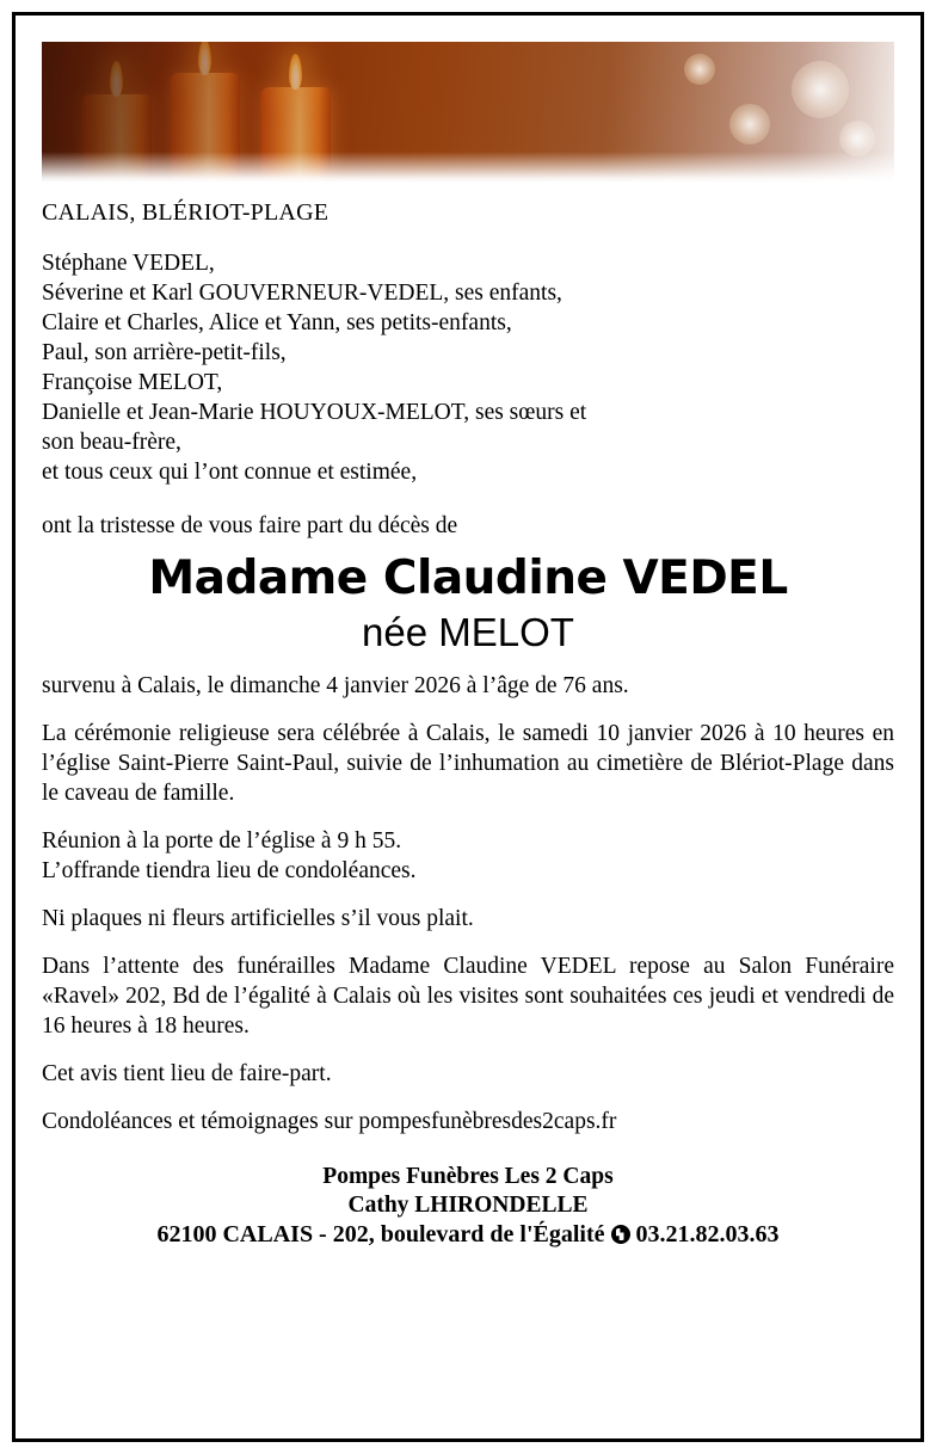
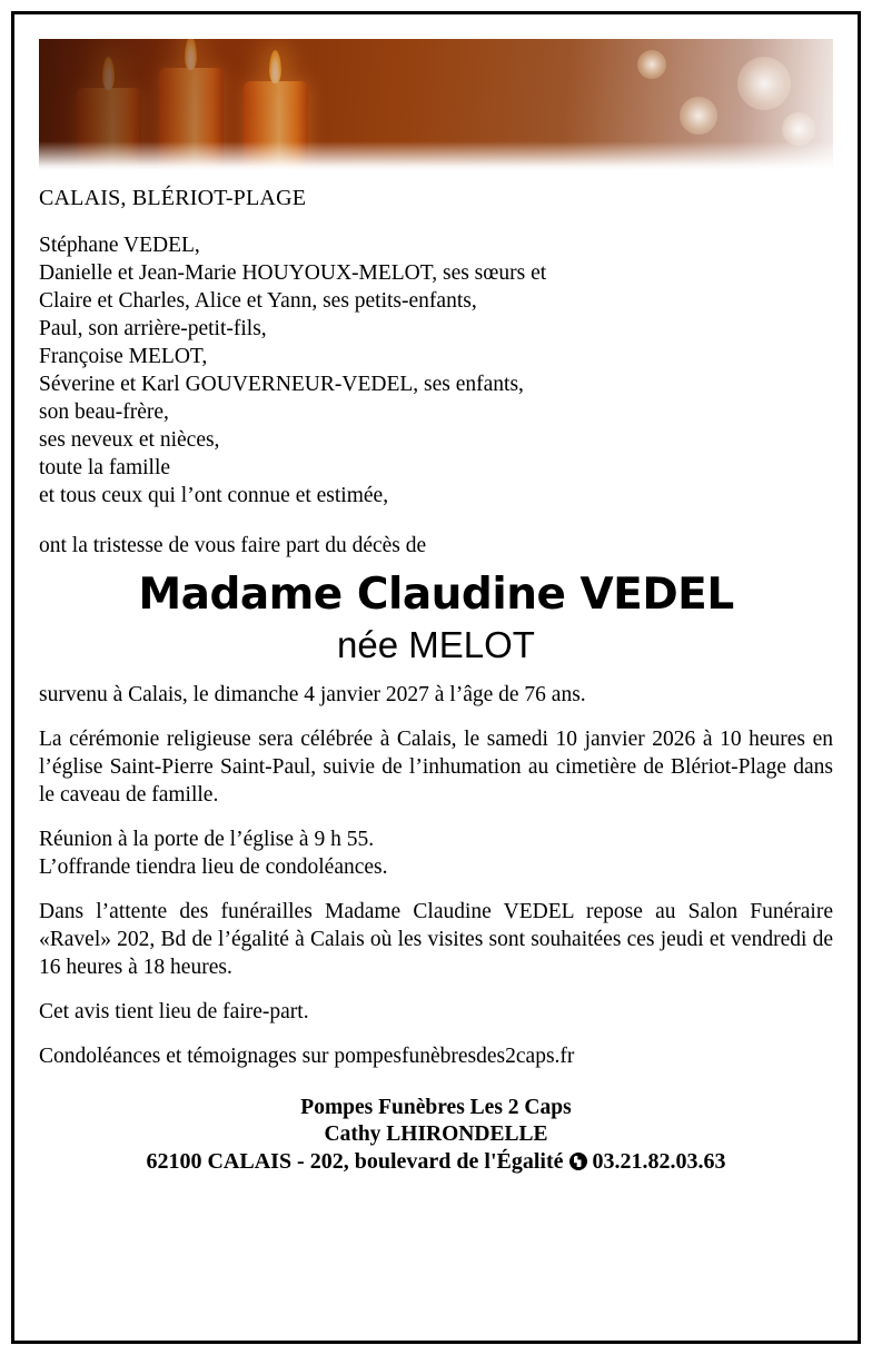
  CALAIS, BLÉRIOT-PLAGE
  Stéphane VEDEL,
- Séverine et Karl GOUVERNEUR-VEDEL, ses enfants,
+ Danielle et Jean-Marie HOUYOUX-MELOT, ses sœurs et
  Claire et Charles, Alice et Yann, ses petits-enfants,
  Paul, son arrière-petit-fils,
  Françoise MELOT,
- Danielle et Jean-Marie HOUYOUX-MELOT, ses sœurs et
+ Séverine et Karl GOUVERNEUR-VEDEL, ses enfants,
  son beau-frère,
+ ses neveux et nièces,
+ toute la famille
  et tous ceux qui l’ont connue et estimée,
  ont la tristesse de vous faire part du décès de
  Madame Claudine VEDEL
  née MELOT
- survenu à Calais, le dimanche 4 janvier 2026 à l’âge de 76 ans.
+ survenu à Calais, le dimanche 4 janvier 2027 à l’âge de 76 ans.
  La cérémonie religieuse sera célébrée à Calais, le samedi 10 janvier 2026 à 10 heures en l’église Saint-Pierre Saint-Paul, suivie de l’inhumation au cimetière de Blériot-Plage dans le caveau de famille.
  Réunion à la porte de l’église à 9 h 55.
  L’offrande tiendra lieu de condoléances.
- Ni plaques ni fleurs artificielles s’il vous plait.
  Dans l’attente des funérailles Madame Claudine VEDEL repose au Salon Funéraire «Ravel» 202, Bd de l’égalité à Calais où les visites sont souhaitées ces jeudi et vendredi de 16 heures à 18 heures.
  Cet avis tient lieu de faire-part.
  Condoléances et témoignages sur pompesfunèbresdes2caps.fr
  Pompes Funèbres Les 2 Caps
  Cathy LHIRONDELLE
  62100 CALAIS - 202, boulevard de l'Égalité 03.21.82.03.63
